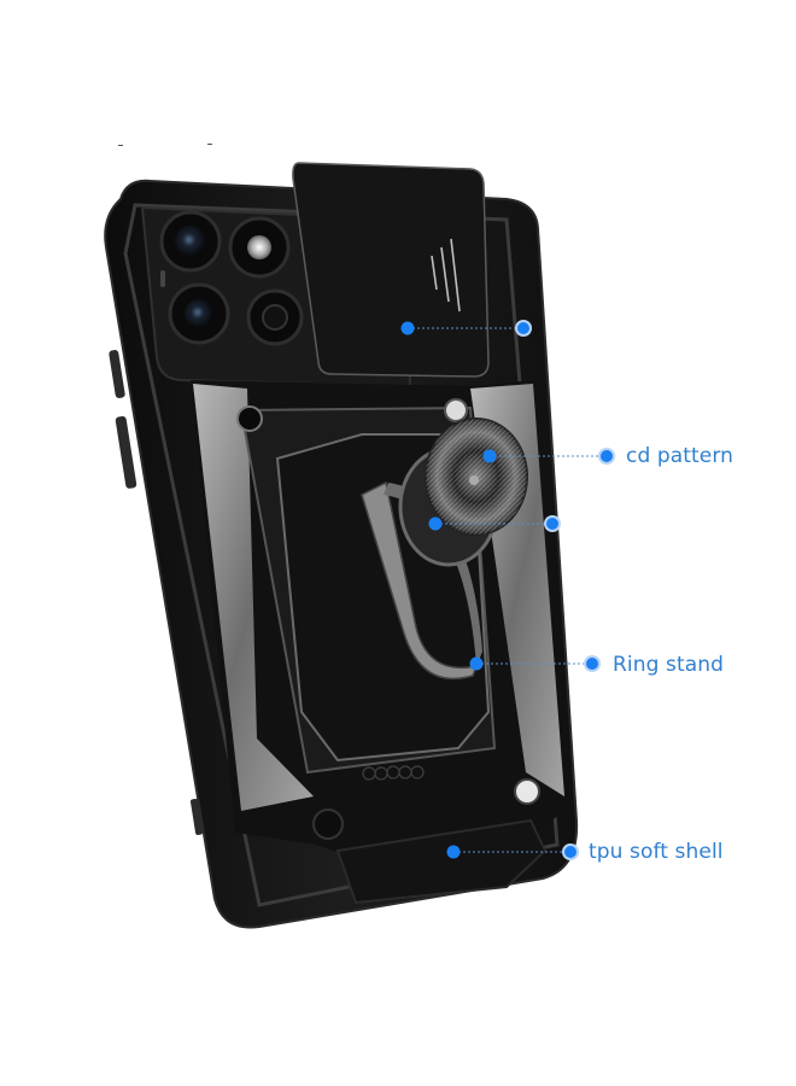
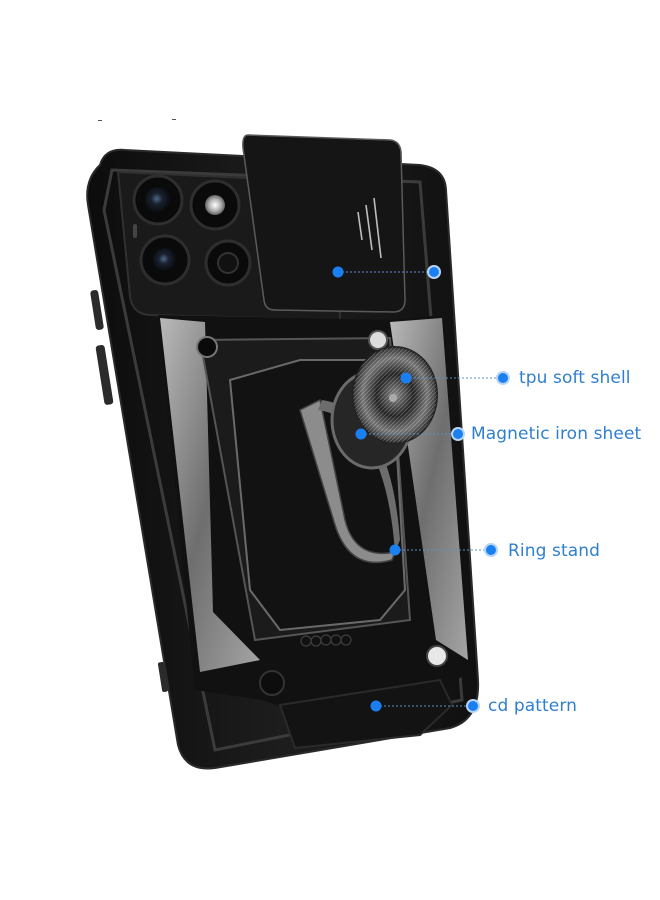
- cd pattern
+ tpu soft shell
+ Magnetic iron sheet
  Ring stand
- tpu soft shell
+ cd pattern
